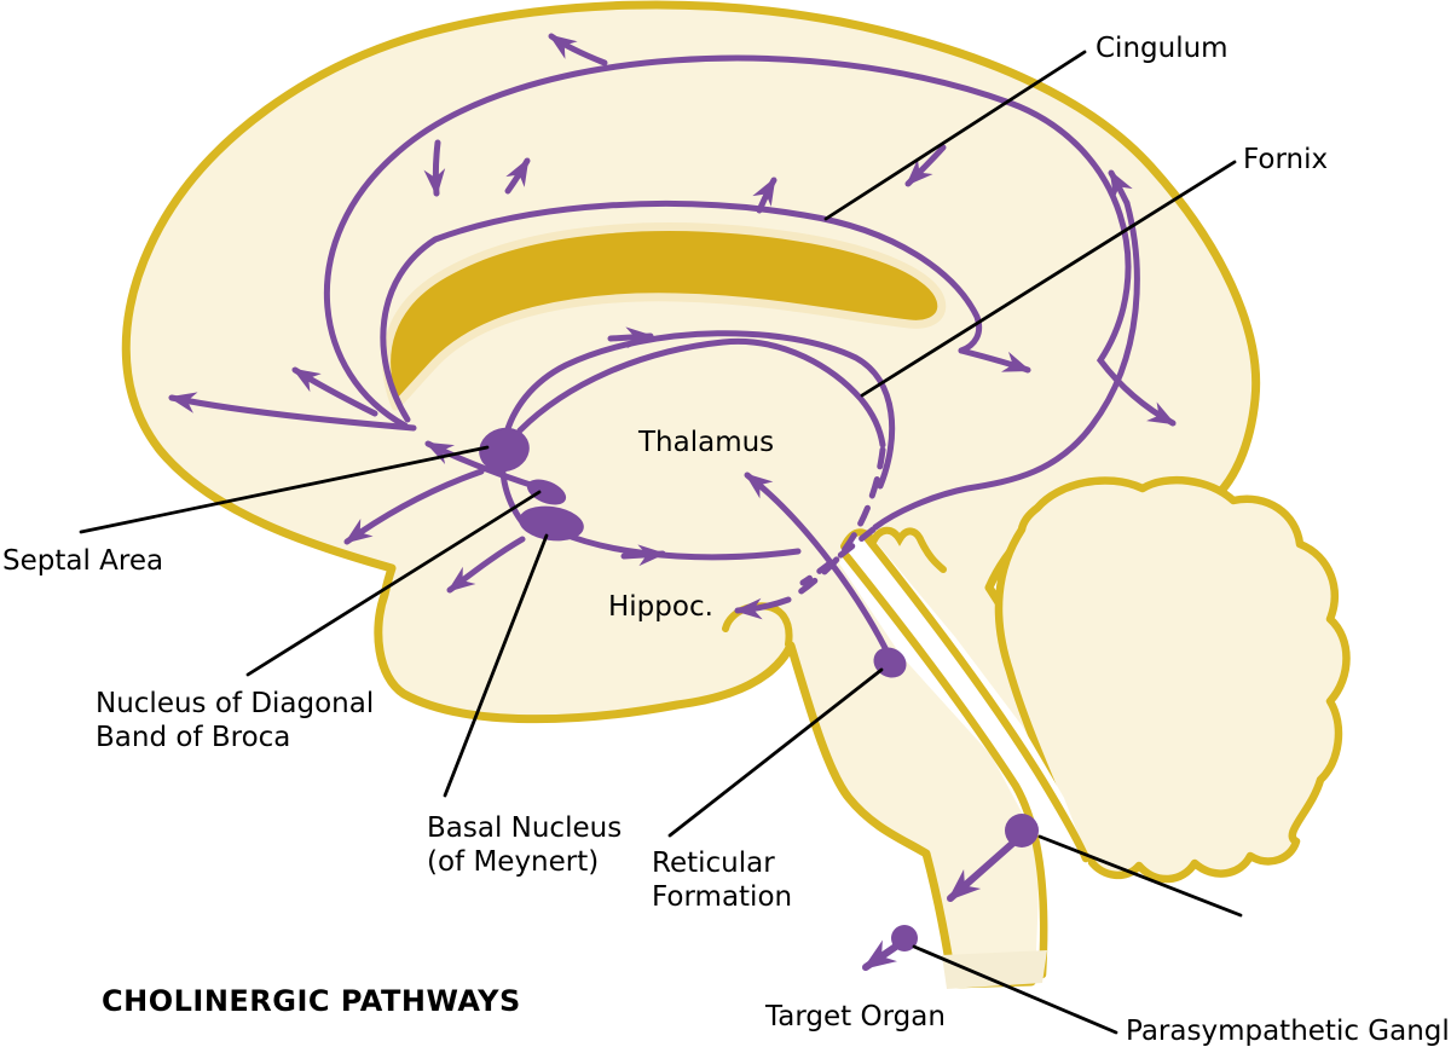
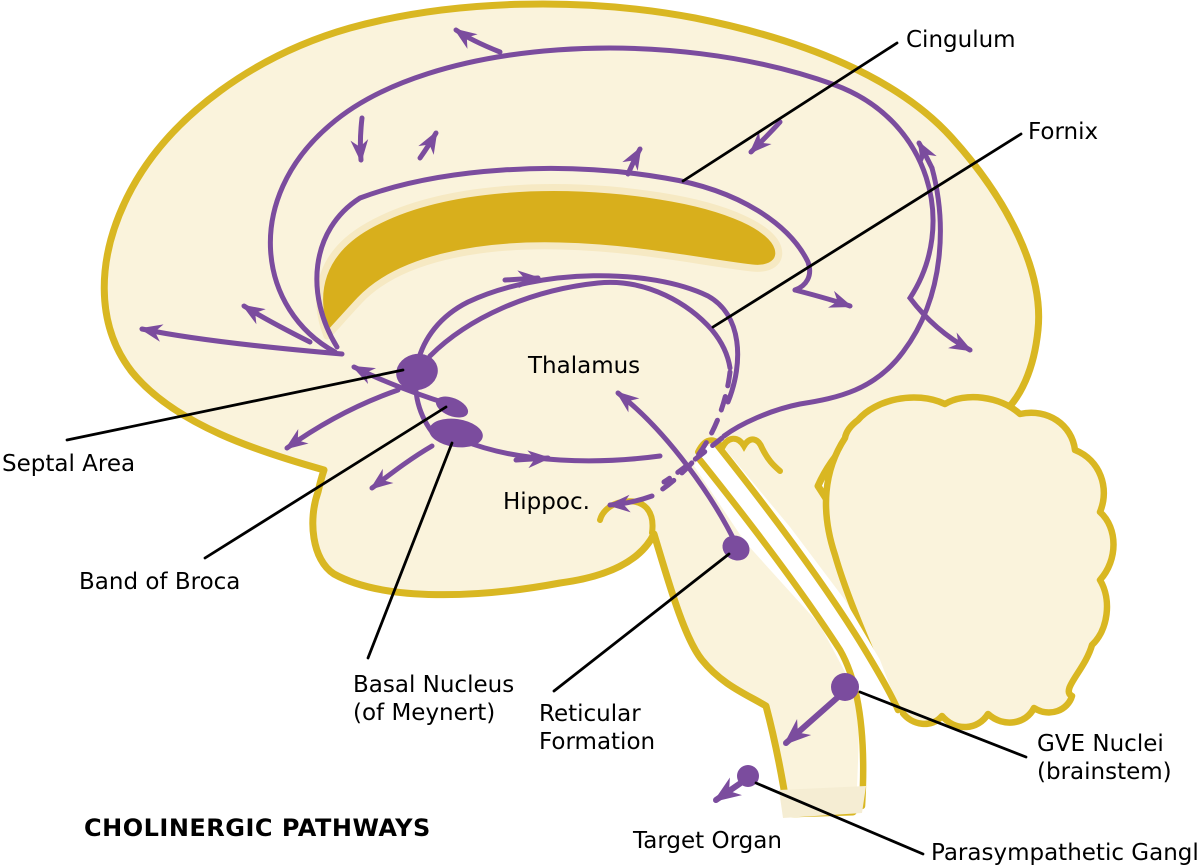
  Cingulum
  Fornix
  Septal Area
- Nucleus of Diagonal
  Band of Broca
  Basal Nucleus
  (of Meynert)
  Thalamus
  Hippoc.
  Reticular
  Formation
+ GVE Nuclei
+ (brainstem)
  Parasympathetic Gangl
  Target Organ
  CHOLINERGIC PATHWAYS
